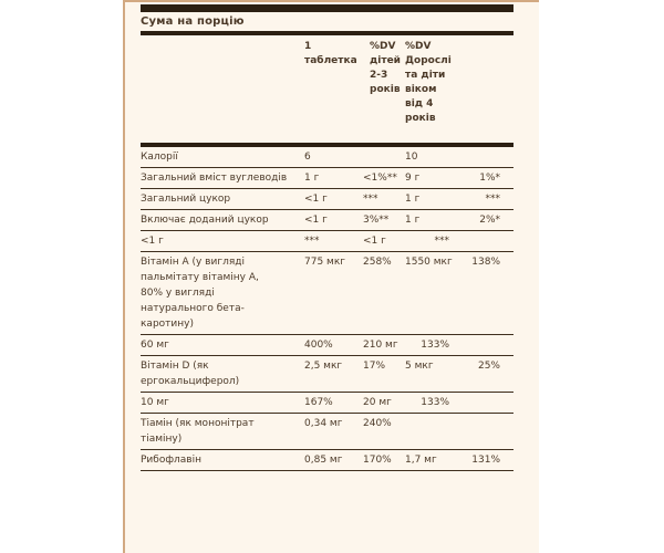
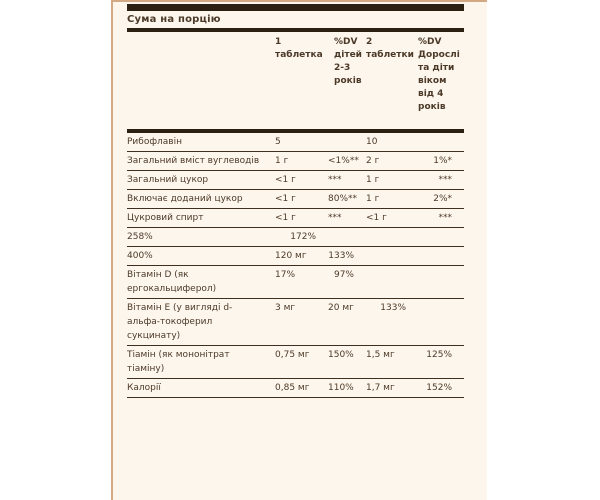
  Сума на порцію
  1
  таблетка
  %DV
  дітей
  2-3
  років
+ 2
+ таблетки
  %DV
  Дорослі
  та діти
  віком
  від 4
  років
- Калорії
+ Рибофлавін
- 6
+ 5
  10
  Загальний вміст вуглеводів
  1 г
  <1%**
- 9 г
+ 2 г
  1%*
  Загальний цукор
  <1 г
  ***
  1 г
  ***
  Включає доданий цукор
  <1 г
- 3%**
+ 80%**
  1 г
  2%*
+ Цукровий спирт
  <1 г
  ***
  <1 г
  ***
- Вітамін A (у вигляді
- пальмітату вітаміну A,
- 80% у вигляді
- натурального бета-
- каротину)
- 775 мкг
  258%
- 1550 мкг
- 138%
+ 172%
- 60 мг
  400%
- 210 мг
+ 120 мг
  133%
  Вітамін D (як
  ергокальциферол)
- 2,5 мкг
  17%
- 5 мкг
- 25%
+ 97%
+ Вітамін E (у вигляді d-
+ альфа-токоферил
+ сукцинату)
- 10 мг
+ 3 мг
- 167%
  20 мг
  133%
  Тіамін (як мононітрат
  тіаміну)
- 0,34 мг
+ 0,75 мг
- 240%
+ 150%
+ 1,5 мг
+ 125%
- Рибофлавін
+ Калорії
  0,85 мг
- 170%
+ 110%
  1,7 мг
- 131%
+ 152%
